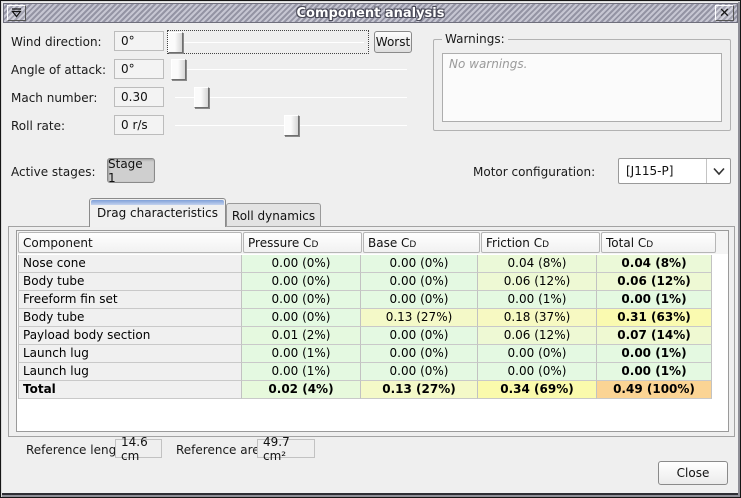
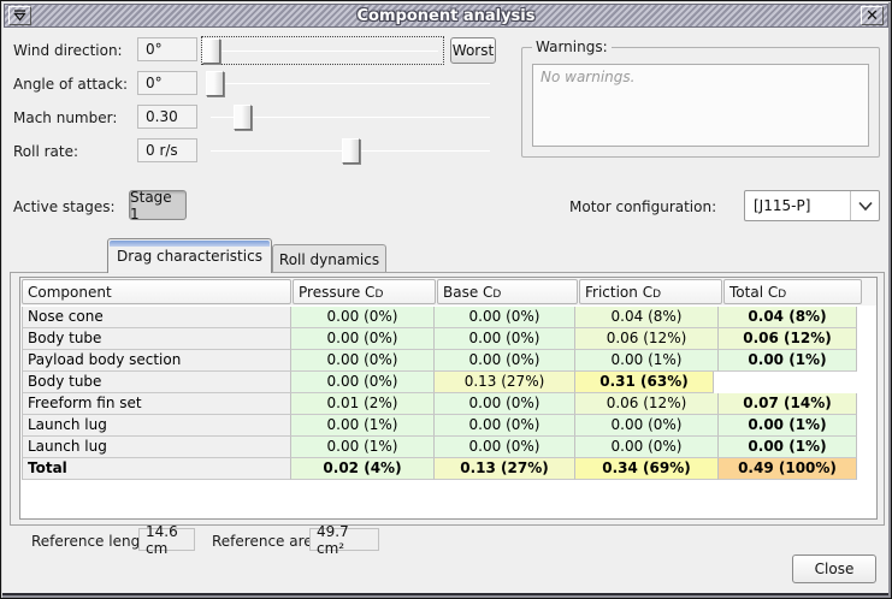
  Component analysis
  ✕
  Wind direction:
  Angle of attack:
  Mach number:
  Roll rate:
  0°
  0°
  0.30
  0 r/s
  Worst
  Warnings:
  No warnings.
  Active stages:
  Stage 1
  Motor configuration:
  [J115-P]
  Drag characteristics
  Roll dynamics
  Component
  Pressure C
  D
  Base C
  D
  Friction C
  D
  Total C
  D
  Nose cone
  0.00 (0%)
  0.00 (0%)
  0.04 (8%)
  0.04 (8%)
  Body tube
  0.00 (0%)
  0.00 (0%)
  0.06 (12%)
  0.06 (12%)
- Freeform fin set
+ Payload body section
  0.00 (0%)
  0.00 (0%)
  0.00 (1%)
  0.00 (1%)
  Body tube
  0.00 (0%)
  0.13 (27%)
- 0.18 (37%)
  0.31 (63%)
- Payload body section
+ Freeform fin set
  0.01 (2%)
  0.00 (0%)
  0.06 (12%)
  0.07 (14%)
  Launch lug
  0.00 (1%)
  0.00 (0%)
  0.00 (0%)
  0.00 (1%)
  Launch lug
  0.00 (1%)
  0.00 (0%)
  0.00 (0%)
  0.00 (1%)
  Total
  0.02 (4%)
  0.13 (27%)
  0.34 (69%)
  0.49 (100%)
  Reference leng
  14.6 cm
  Reference are
  49.7 cm²
  Close
